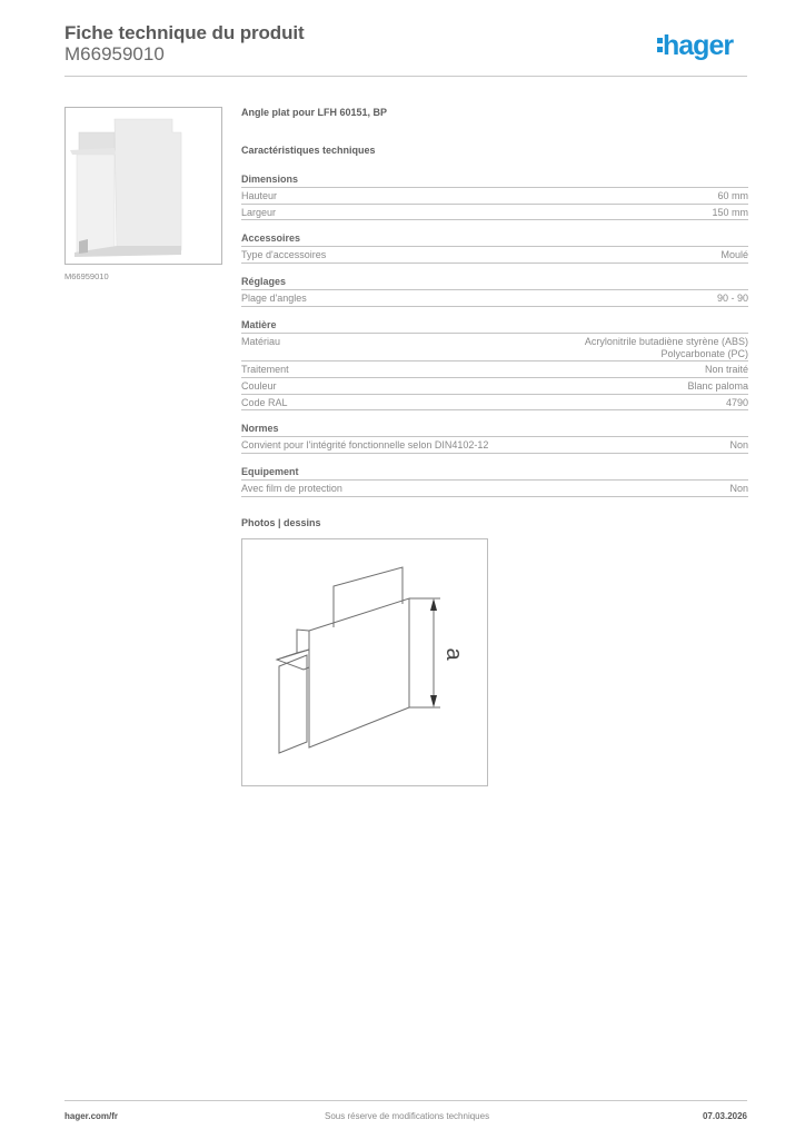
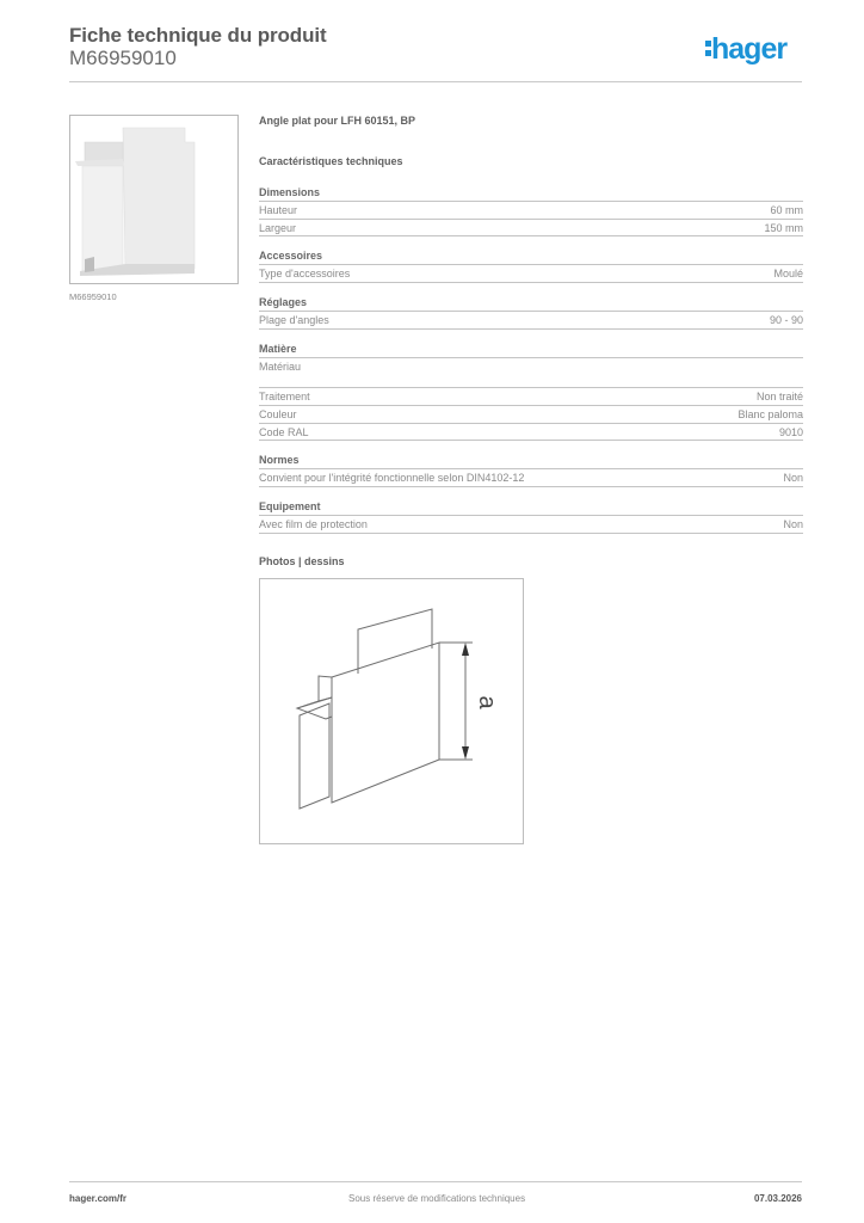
  Fiche technique du produit
  M66959010
  hager
  M66959010
  Angle plat pour LFH 60151, BP
  Caractéristiques techniques
  Dimensions
  Hauteur
  60 mm
  Largeur
  150 mm
  Accessoires
  Type d'accessoires
  Moulé
  Réglages
  Plage d'angles
  90 - 90
  Matière
  Matériau
- Acrylonitrile butadiène styrène (ABS)
- Polycarbonate (PC)
  Traitement
  Non traité
  Couleur
  Blanc paloma
  Code RAL
- 4790
+ 9010
  Normes
  Convient pour l'intégrité fonctionnelle selon DIN4102-12
  Non
  Equipement
  Avec film de protection
  Non
  Photos | dessins
  hager.com/fr
  Sous réserve de modifications techniques
  07.03.2026
